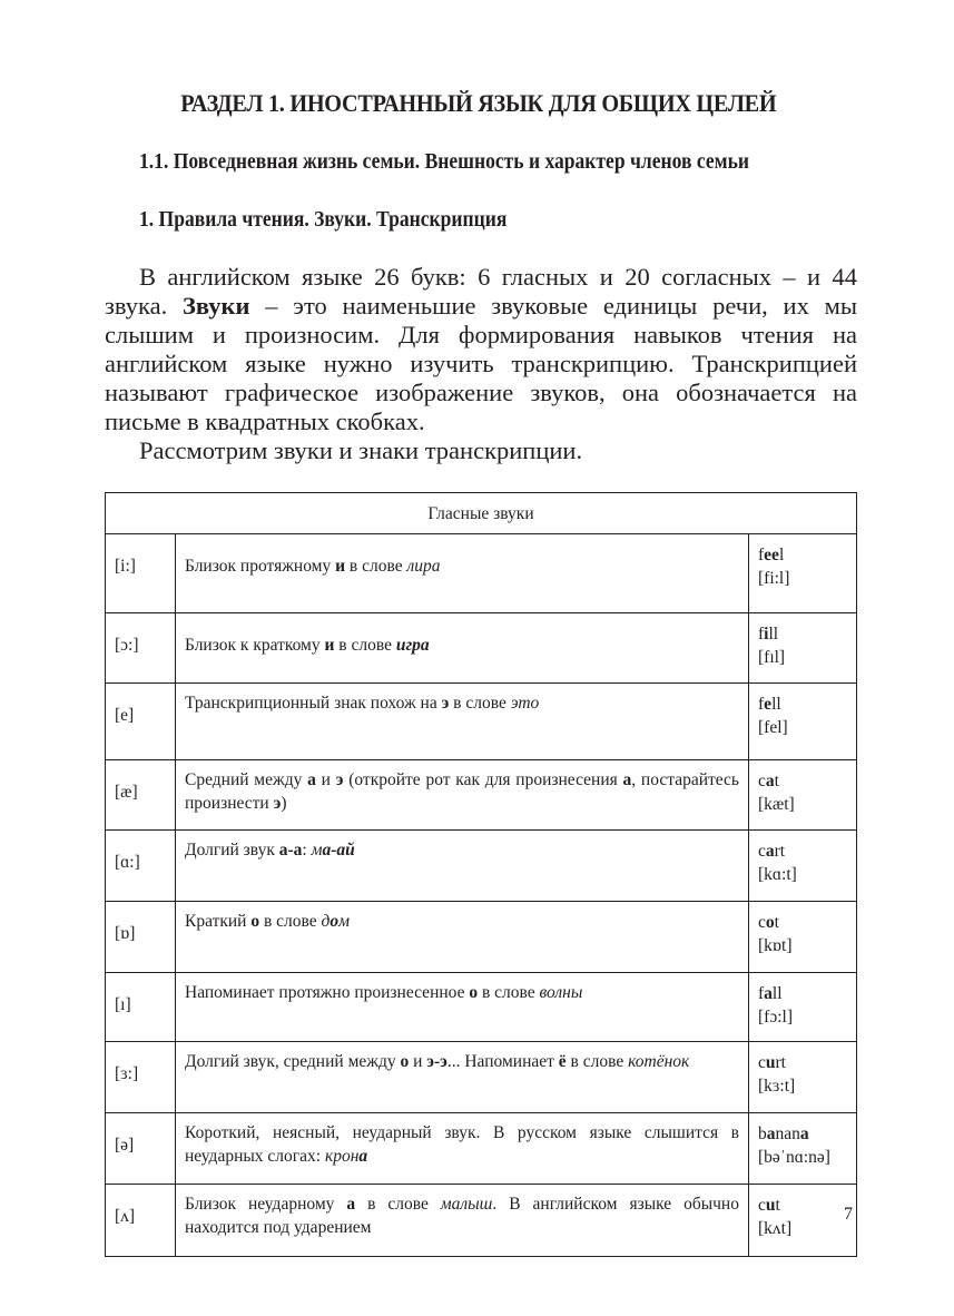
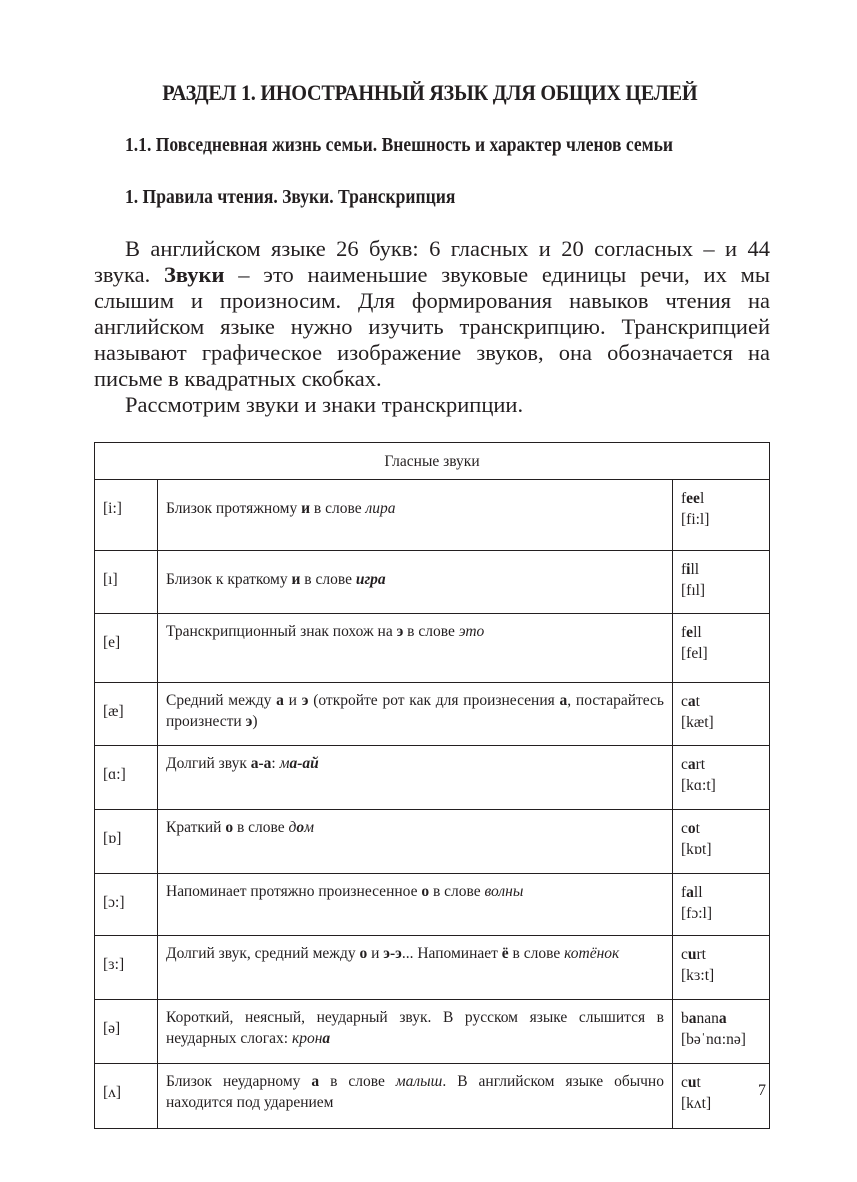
  РАЗДЕЛ 1. ИНОСТРАННЫЙ ЯЗЫК ДЛЯ ОБЩИХ ЦЕЛЕЙ
  1.1. Повседневная жизнь семьи. Внешность и характер членов семьи
  1. Правила чтения. Звуки. Транскрипция
  В английском языке 26 букв: 6 гласных и 20 согласных – и 44 звука. Звуки – это наименьшие звуковые единицы речи, их мы слышим и произносим. Для формирования навыков чтения на английском языке нужно изучить транскрипцию. Транскрипцией называют графическое изображение звуков, она обозначается на письме в квадратных скобках.
  Рассмотрим звуки и знаки транскрипции.
  Гласные звуки
  [i:]	Близок протяжному и в слове лира	feel[fi:l]
- [ɔ:]	Близок к краткому и в слове игра	fill[fıl]
+ [ı]	Близок к краткому и в слове игра	fill[fıl]
  [e]	Транскрипционный знак похож на э в слове это	fell[fel]
  [æ]	Средний между а и э (откройте рот как для произнесения а, постарайтесь произнести э)	cat[kæt]
  [ɑ:]	Долгий звук а-а: ма-ай	cart[kɑ:t]
  [ɒ]	Краткий о в слове дом	cot[kɒt]
- [ı]	Напоминает протяжно произнесенное о в слове волны	fall[fɔ:l]
+ [ɔ:]	Напоминает протяжно произнесенное о в слове волны	fall[fɔ:l]
  [ɜ:]	Долгий звук, средний между о и э-э... Напоминает ё в слове котёнок	curt[kɜ:t]
  [ə]	Короткий, неясный, неударный звук. В русском языке слышится в неударных слогах: крона	banana[bəˈnɑ:nə]
  [ʌ]	Близок неударному а в слове малыш. В английском языке обычно находится под ударением	cut[kʌt]
  7
